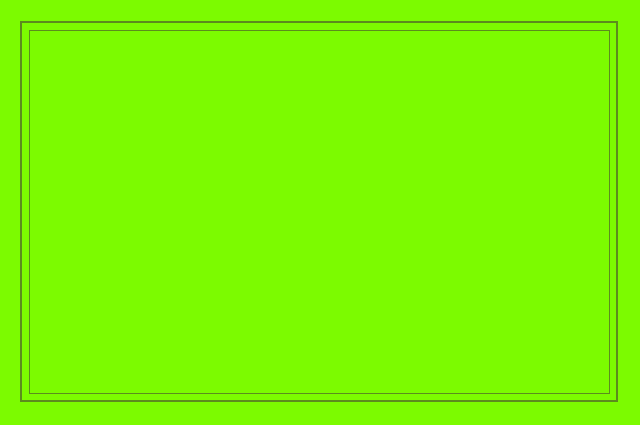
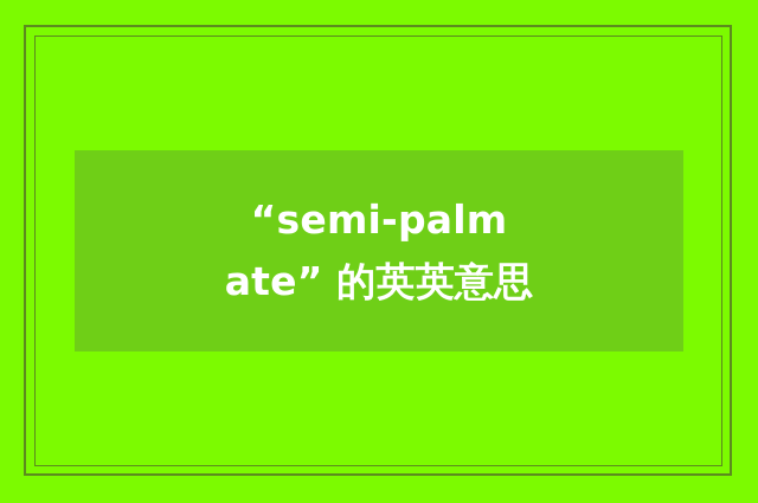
+ “semi-palm
+ ate” 的英英意思
